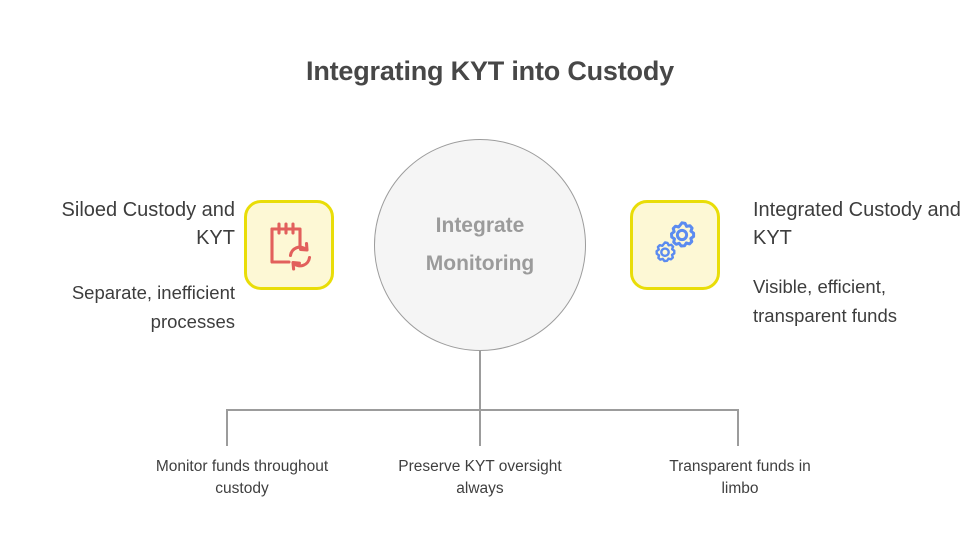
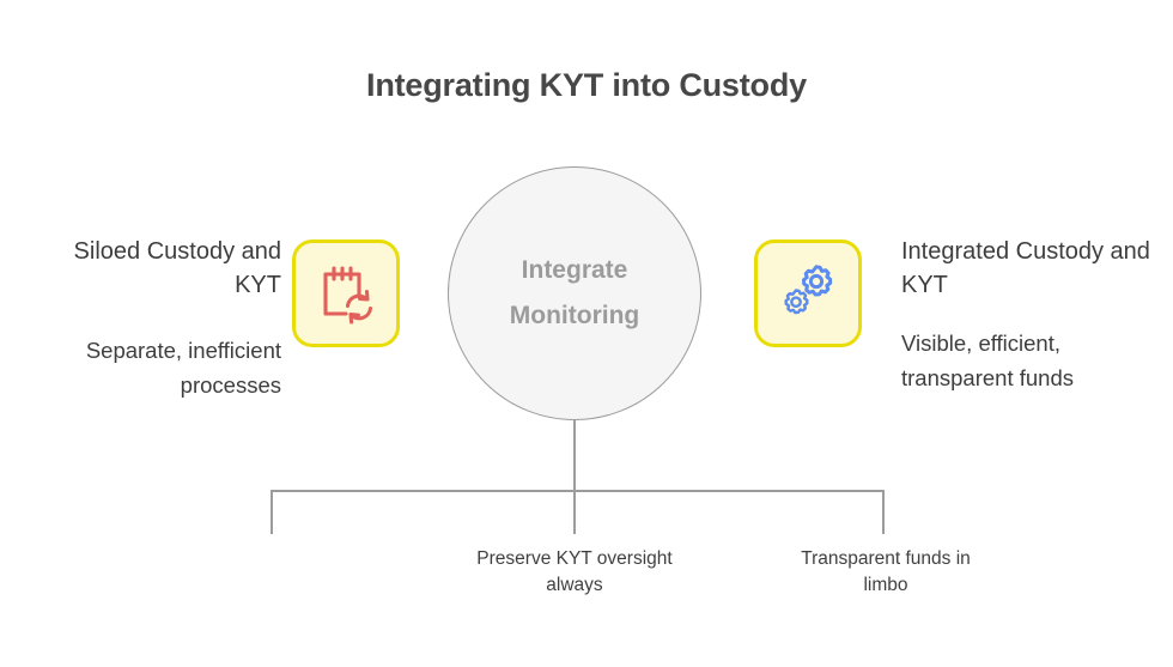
  Integrating KYT into Custody
  Siloed Custody and KYT
  Separate, inefficient processes
  Integrate
  Monitoring
  Integrated Custody and KYT
  Visible, efficient, transparent funds
- Monitor funds throughout custody
  Preserve KYT oversight always
  Transparent funds in limbo
